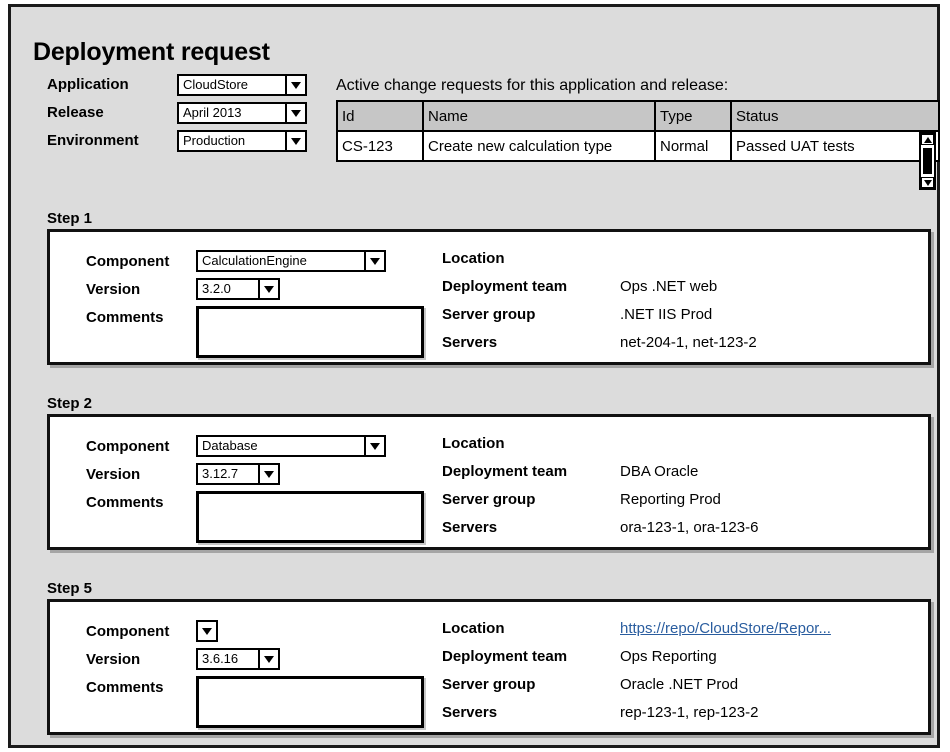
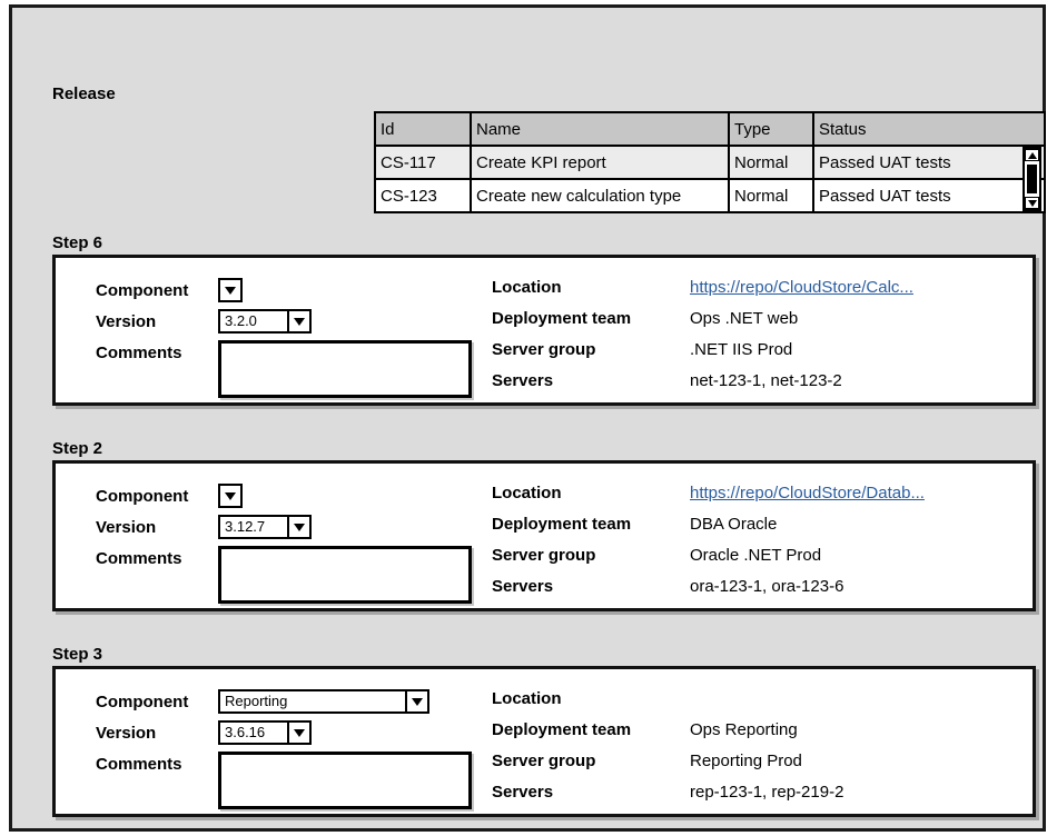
- Deployment request
- Application
- CloudStore
  Release
- April 2013
- Environment
- Production
- Active change requests for this application and release:
  Id	Name	Type	Status
+ CS-117	Create KPI report	Normal	Passed UAT tests
  CS-123	Create new calculation type	Normal	Passed UAT tests
- Step 1
+ Step 6
  Component
- CalculationEngine
  Version
  3.2.0
  Comments
  Location
+ https://repo/CloudStore/Calc...
  Deployment team
  Ops .NET web
  Server group
  .NET IIS Prod
  Servers
- net-204-1, net-123-2
+ net-123-1, net-123-2
  Step 2
  Component
- Database
  Version
  3.12.7
  Comments
  Location
+ https://repo/CloudStore/Datab...
  Deployment team
  DBA Oracle
  Server group
- Reporting Prod
+ Oracle .NET Prod
  Servers
  ora-123-1, ora-123-6
- Step 5
+ Step 3
  Component
+ Reporting
  Version
  3.6.16
  Comments
  Location
- https://repo/CloudStore/Repor...
  Deployment team
  Ops Reporting
  Server group
- Oracle .NET Prod
+ Reporting Prod
  Servers
- rep-123-1, rep-123-2
+ rep-123-1, rep-219-2
